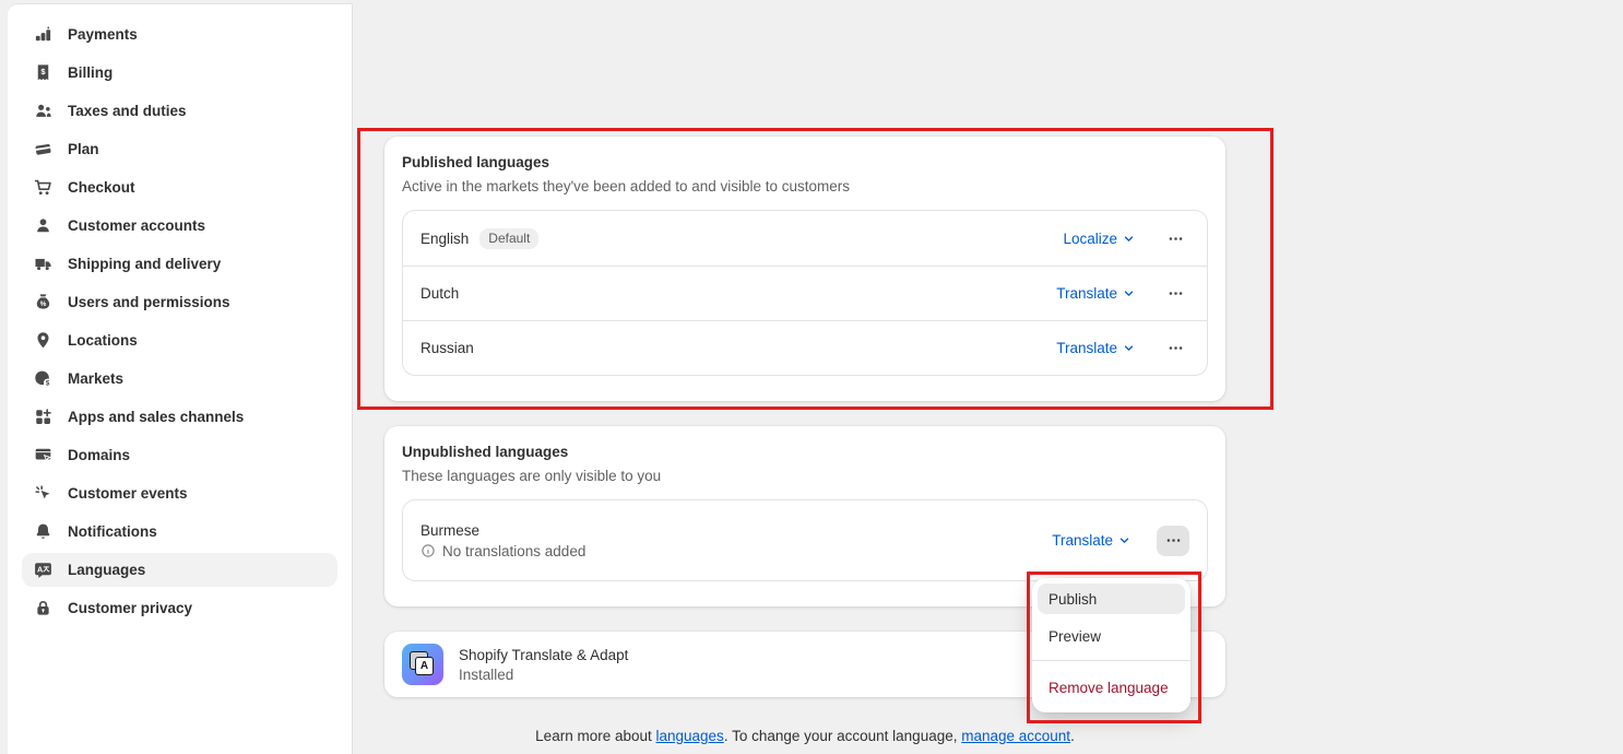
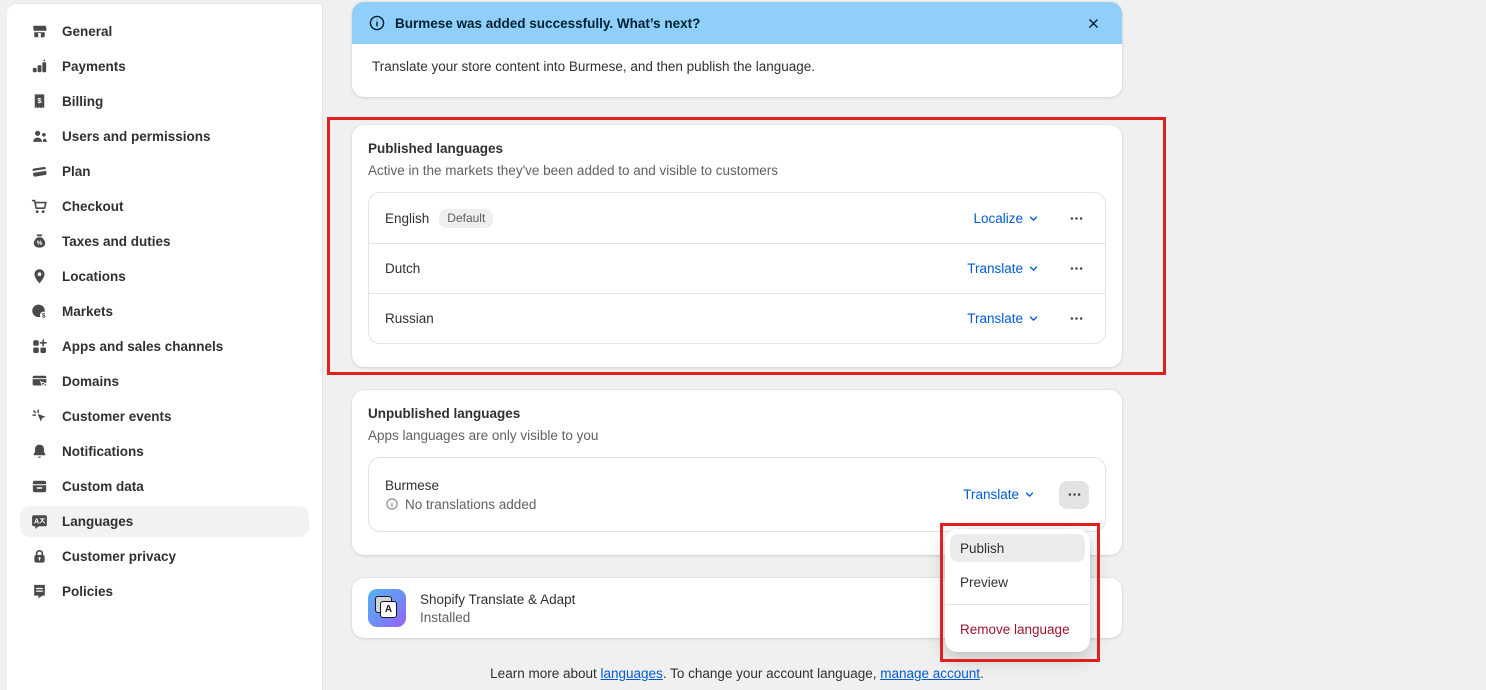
+ General
  Payments
  $
  Billing
- Taxes and duties
+ Users and permissions
  Plan
  Checkout
- Customer accounts
- Shipping and delivery
- Users and permissions
+ Taxes and duties
  Locations
  Markets
  Apps and sales channels
  Domains
  Customer events
  Notifications
+ Custom data
  A
  Languages
  Customer privacy
+ Policies
+ Burmese was added successfully. What’s next?
+ Translate your store content into Burmese, and then publish the language.
  Published languages
  Active in the markets they've been added to and visible to customers
  English
  Default
  Localize
  Dutch
  Translate
  Russian
  Translate
  Unpublished languages
- These languages are only visible to you
+ Apps languages are only visible to you
  Burmese
  No translations added
  Translate
  A
  Shopify Translate & Adapt
  Installed
  Publish
  Preview
  Remove language
  Learn more about languages. To change your account language, manage account.
